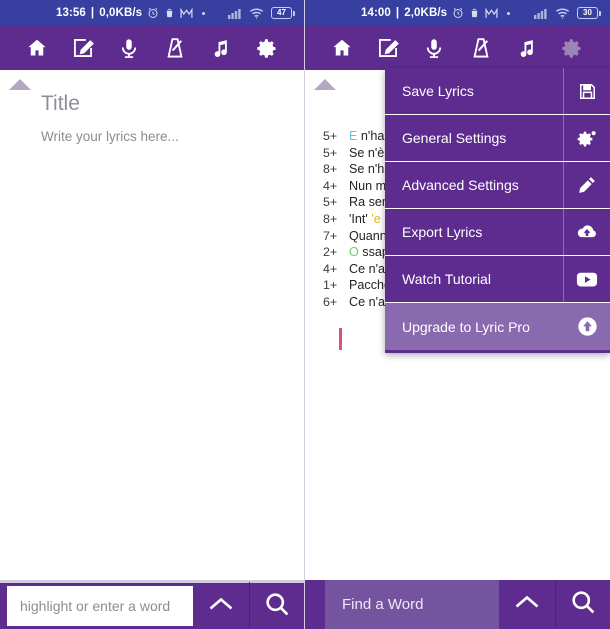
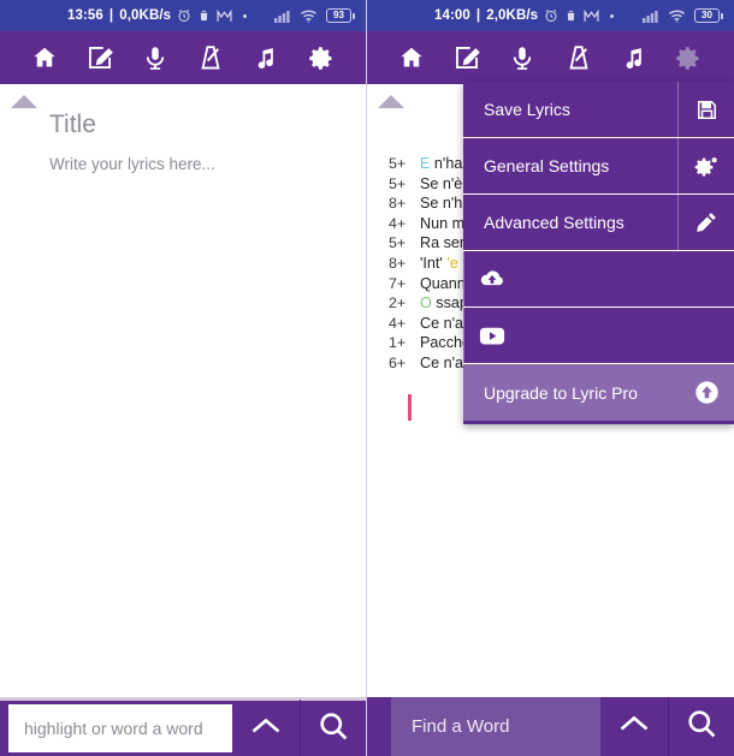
  13:56
  |
  0,0KB/s
- 47
+ 93
  Title
  Write your lyrics here...
- highlight or enter a word
+ highlight or word a word
  14:00
  |
  2,0KB/s
  30
  5+
  E n'ha
  5+
  Se n'è
  8+
  Se n'h
  4+
  Nun m
  5+
  Ra se
  8+
  'Int' 'e
  7+
  Quann
  2+
  O ssa
  4+
  Ce n'a
  1+
  Pacch
  6+
  Ce n'a
  Save Lyrics
  General Settings
  Advanced Settings
- Export Lyrics
- Watch Tutorial
  Upgrade to Lyric Pro
  Find a Word
